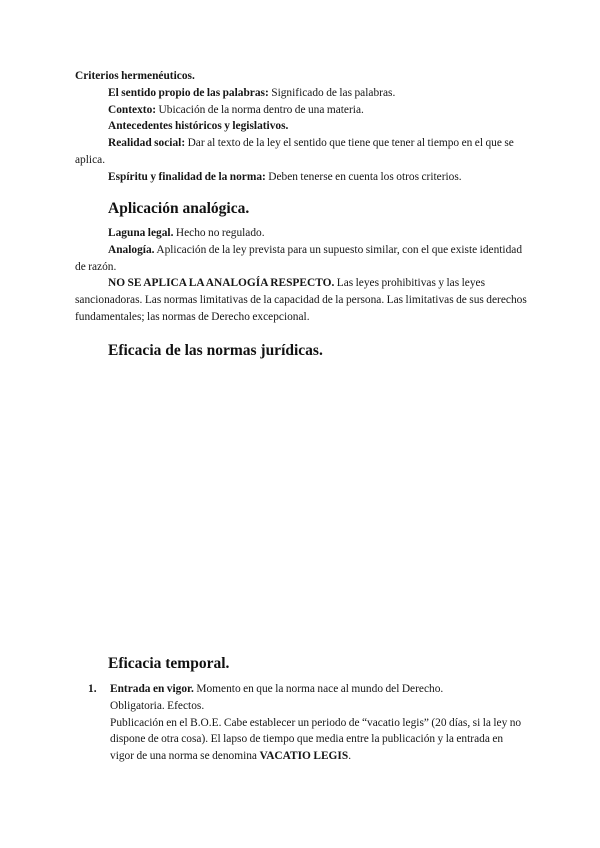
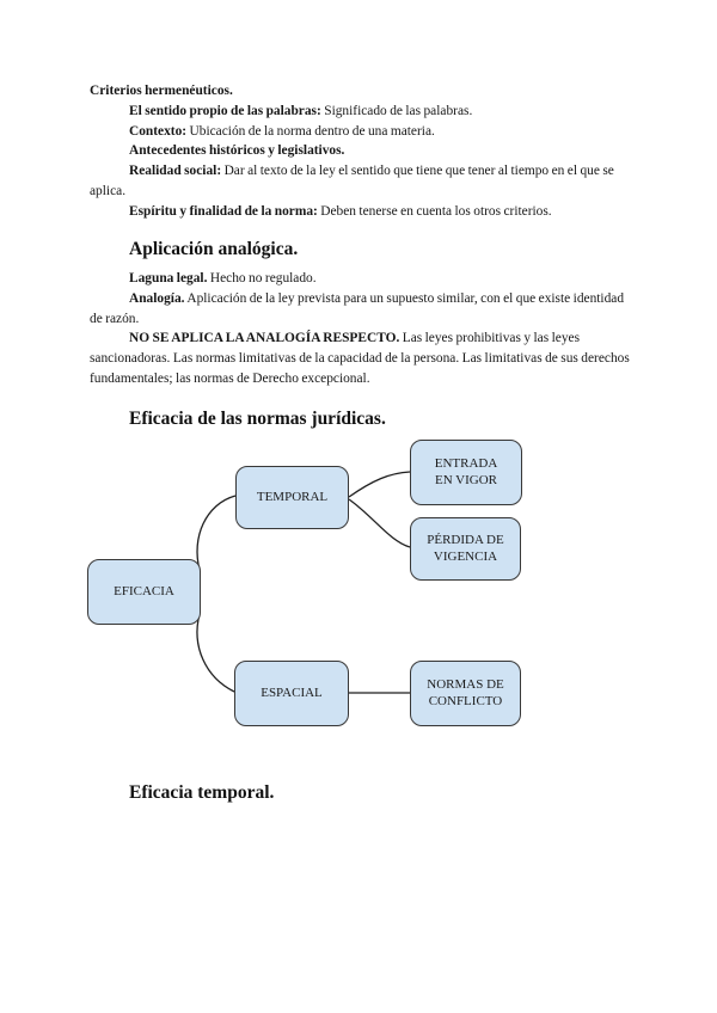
  Criterios hermenéuticos.
  El sentido propio de las palabras: Significado de las palabras.
  Contexto: Ubicación de la norma dentro de una materia.
  Antecedentes históricos y legislativos.
  Realidad social: Dar al texto de la ley el sentido que tiene que tener al tiempo en el que se aplica.
  Espíritu y finalidad de la norma: Deben tenerse en cuenta los otros criterios.
  Aplicación analógica.
  Laguna legal. Hecho no regulado.
  Analogía. Aplicación de la ley prevista para un supuesto similar, con el que existe identidad de razón.
  NO SE APLICA LA ANALOGÍA RESPECTO. Las leyes prohibitivas y las leyes sancionadoras. Las normas limitativas de la capacidad de la persona. Las limitativas de sus derechos fundamentales; las normas de Derecho excepcional.
  Eficacia de las normas jurídicas.
+ EFICACIA
+ TEMPORAL
+ ESPACIAL
+ ENTRADA
+ EN VIGOR
+ PÉRDIDA DE
+ VIGENCIA
+ NORMAS DE
+ CONFLICTO
  Eficacia temporal.
- 1.
- Entrada en vigor. Momento en que la norma nace al mundo del Derecho.
- Obligatoria. Efectos.
- Publicación en el B.O.E. Cabe establecer un periodo de “vacatio legis” (20 días, si la ley no dispone de otra cosa). El lapso de tiempo que media entre la publicación y la entrada en vigor de una norma se denomina VACATIO LEGIS.
